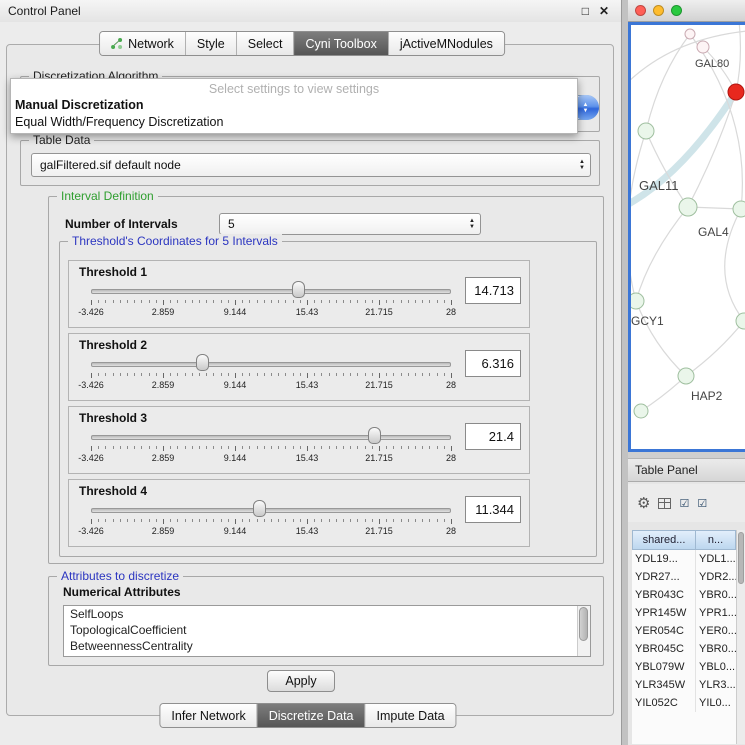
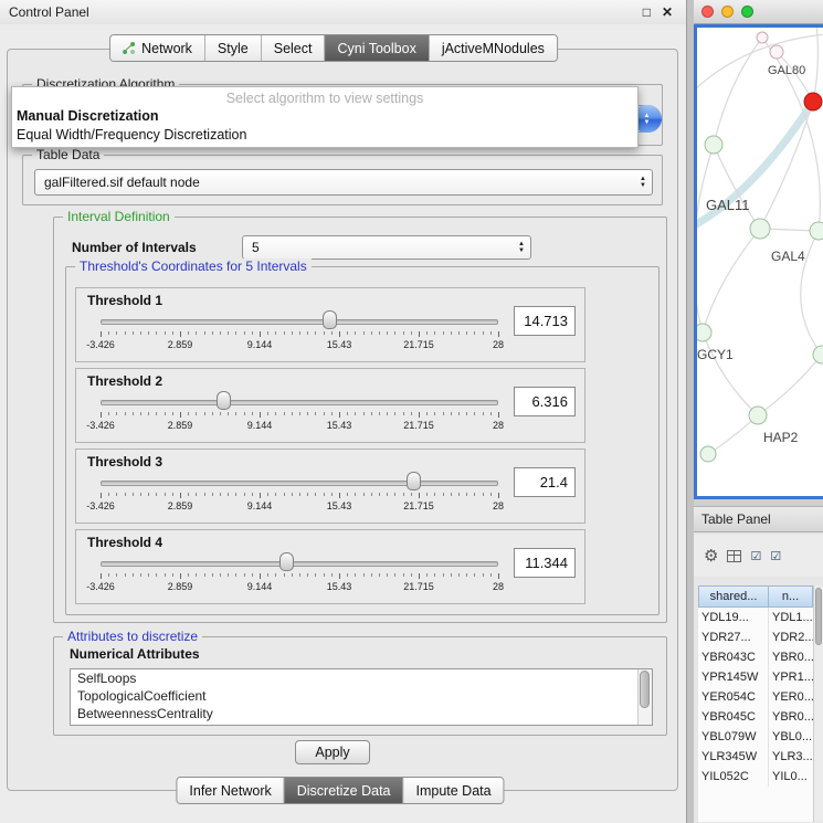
  Control Panel
  □
  ✕
  Network
  Style
  Select
  Cyni Toolbox
  jActiveMNodules
  Discretization Algorithm
- Select settings to view settings
+ Select algorithm to view settings
  Manual Discretization
  Equal Width/Frequency Discretization
  Table Data
  galFiltered.sif default node
  Interval Definition
  Number of Intervals
  5
  Threshold's Coordinates for 5 Intervals
  Threshold 1
  -3.426
  2.859
  9.144
  15.43
  21.715
  28
  14.713
  Threshold 2
  -3.426
  2.859
  9.144
  15.43
  21.715
  28
  6.316
  Threshold 3
  -3.426
  2.859
  9.144
  15.43
  21.715
  28
  21.4
  Threshold 4
  -3.426
  2.859
  9.144
  15.43
  21.715
  28
  11.344
  Attributes to discretize
  Numerical Attributes
  SelfLoops
  TopologicalCoefficient
  BetweennessCentrality
  Apply
  Infer Network
  Discretize Data
  Impute Data
  GAL80
  GAL11
  GAL4
  GCY1
  HAP2
  Table Panel
  ⚙
  ☑
  ☑
  shared...
  n...
  YDL19...
  YDL1...
  YDR27...
  YDR2..
  YBR043C
  YBR0..
  YPR145W
  YPR1..
  YER054C
  YER0..
  YBR045C
  YBR0..
  YBL079W
  YBL0...
  YLR345W
  YLR3...
  YIL052C
  YIL0...
